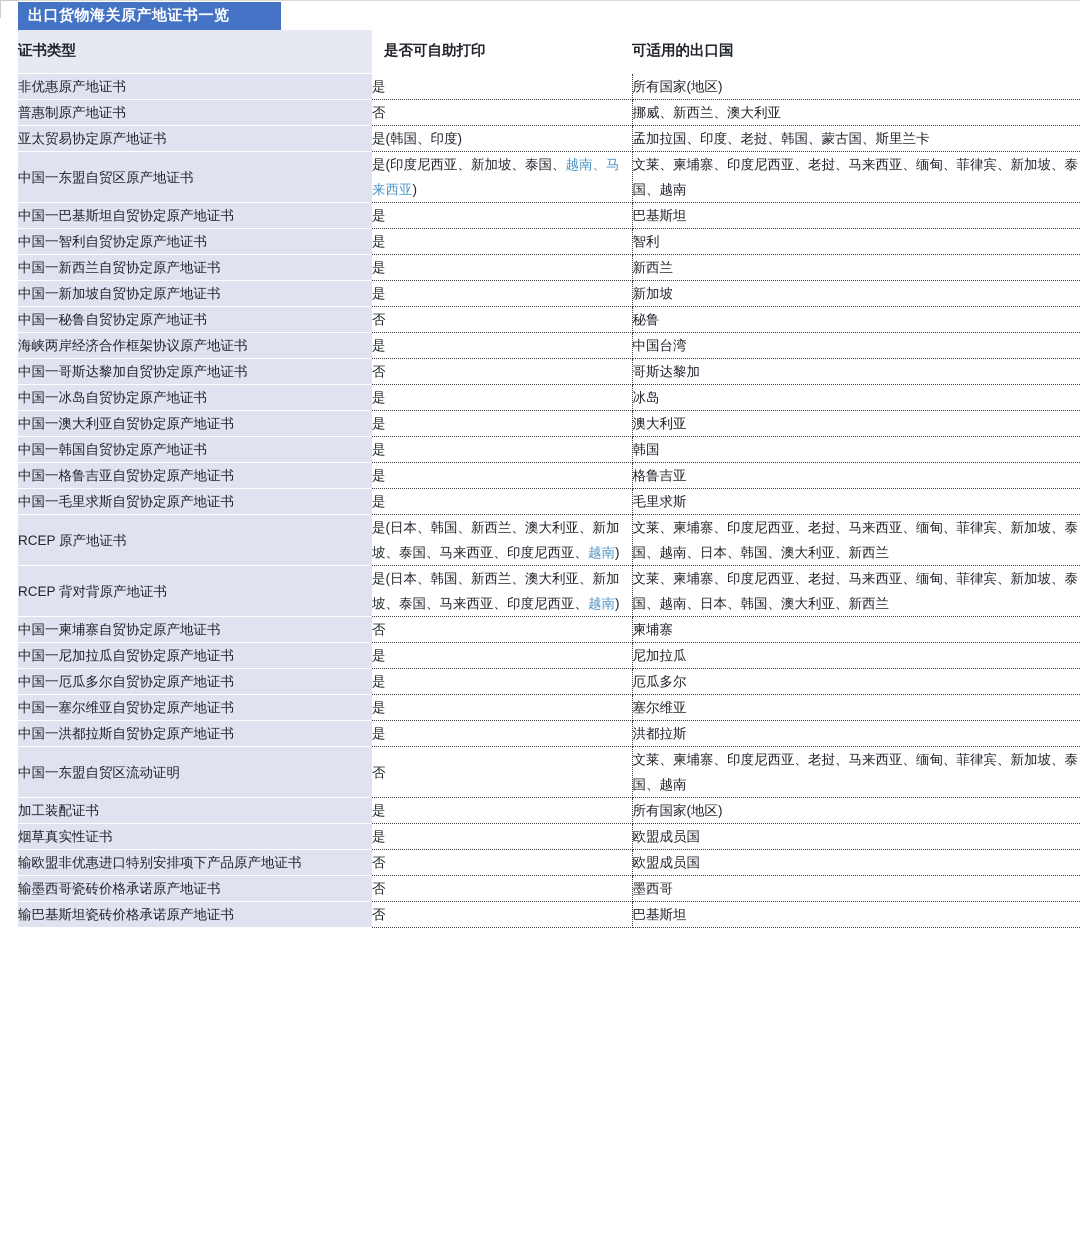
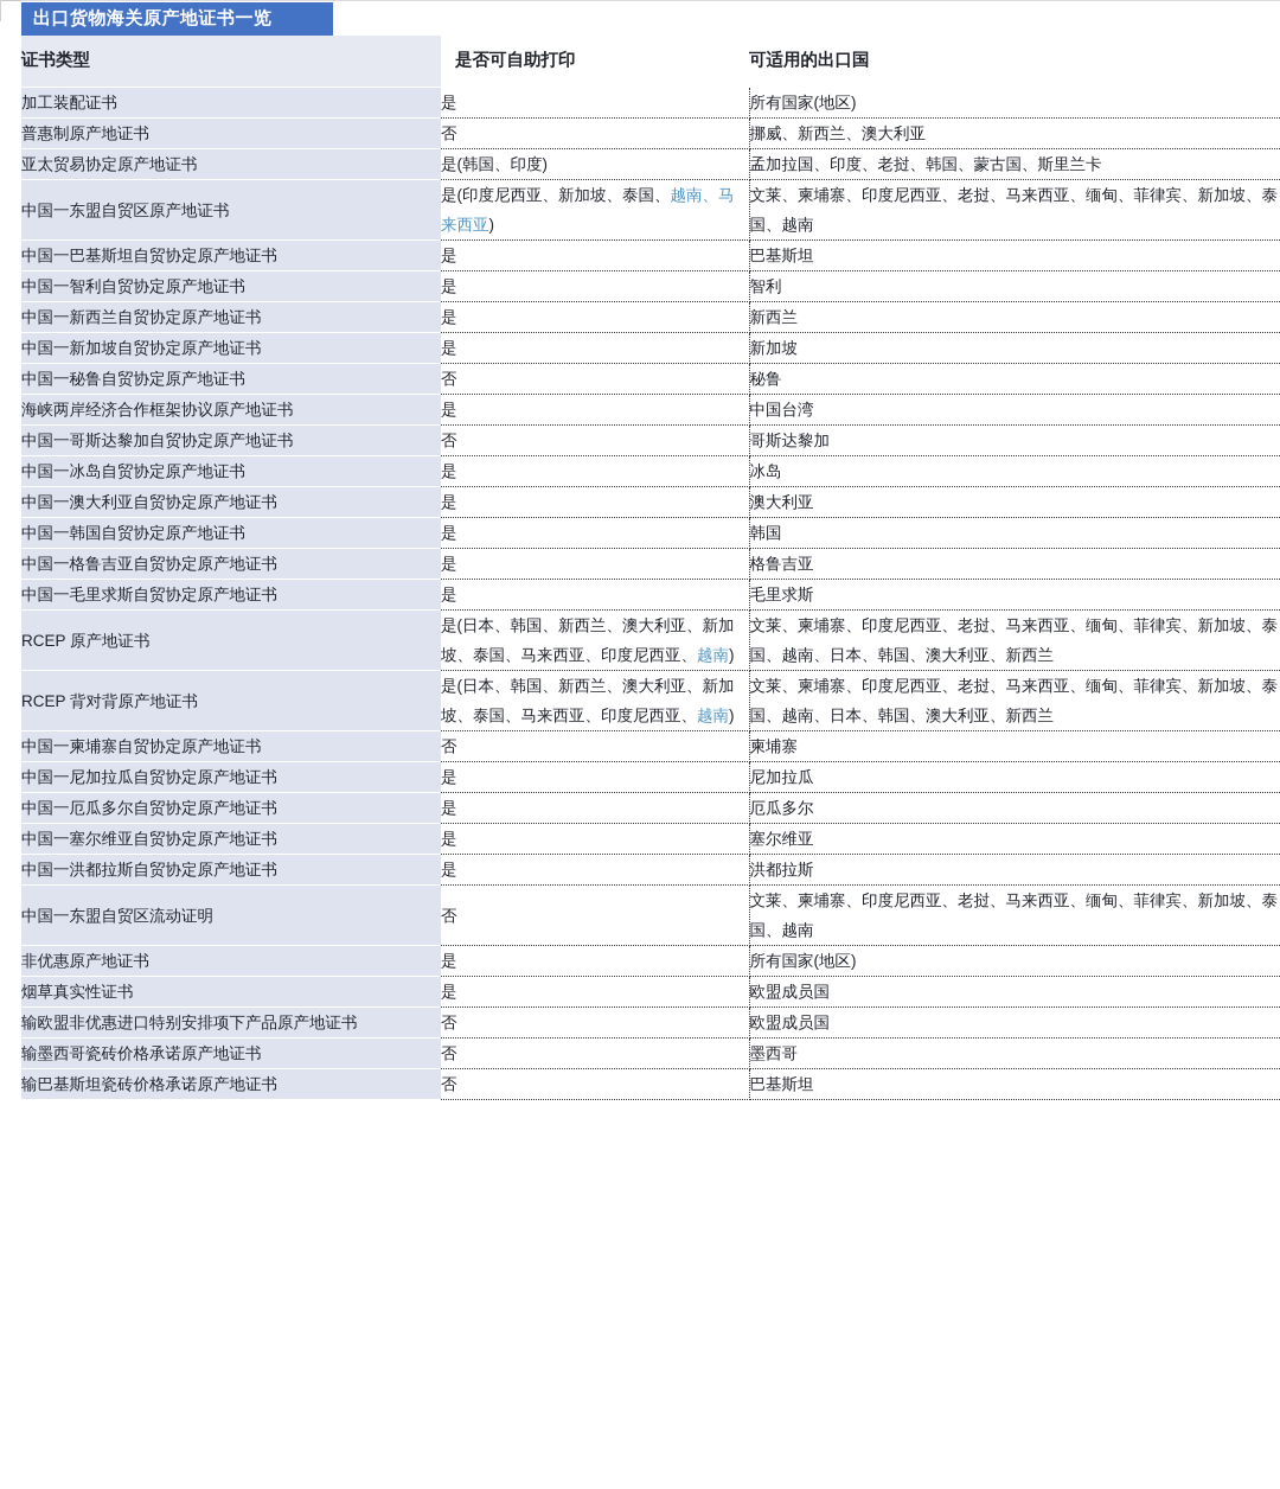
  出口货物海关原产地证书一览
  证书类型	是否可自助打印	可适用的出口国
- 非优惠原产地证书	是	所有国家(地区)
+ 加工装配证书	是	所有国家(地区)
  普惠制原产地证书	否	挪威、新西兰、澳大利亚
  亚太贸易协定原产地证书	是(韩国、印度)	孟加拉国、印度、老挝、韩国、蒙古国、斯里兰卡
  中国一东盟自贸区原产地证书	是(印度尼西亚、新加坡、泰国、越南、马来西亚)	文莱、柬埔寨、印度尼西亚、老挝、马来西亚、缅甸、菲律宾、新加坡、泰国、越南
  中国一巴基斯坦自贸协定原产地证书	是	巴基斯坦
  中国一智利自贸协定原产地证书	是	智利
  中国一新西兰自贸协定原产地证书	是	新西兰
  中国一新加坡自贸协定原产地证书	是	新加坡
  中国一秘鲁自贸协定原产地证书	否	秘鲁
  海峡两岸经济合作框架协议原产地证书	是	中国台湾
  中国一哥斯达黎加自贸协定原产地证书	否	哥斯达黎加
  中国一冰岛自贸协定原产地证书	是	冰岛
  中国一澳大利亚自贸协定原产地证书	是	澳大利亚
  中国一韩国自贸协定原产地证书	是	韩国
  中国一格鲁吉亚自贸协定原产地证书	是	格鲁吉亚
  中国一毛里求斯自贸协定原产地证书	是	毛里求斯
  RCEP 原产地证书	是(日本、韩国、新西兰、澳大利亚、新加坡、泰国、马来西亚、印度尼西亚、越南)	文莱、柬埔寨、印度尼西亚、老挝、马来西亚、缅甸、菲律宾、新加坡、泰国、越南、日本、韩国、澳大利亚、新西兰
  RCEP 背对背原产地证书	是(日本、韩国、新西兰、澳大利亚、新加坡、泰国、马来西亚、印度尼西亚、越南)	文莱、柬埔寨、印度尼西亚、老挝、马来西亚、缅甸、菲律宾、新加坡、泰国、越南、日本、韩国、澳大利亚、新西兰
  中国一柬埔寨自贸协定原产地证书	否	柬埔寨
  中国一尼加拉瓜自贸协定原产地证书	是	尼加拉瓜
  中国一厄瓜多尔自贸协定原产地证书	是	厄瓜多尔
  中国一塞尔维亚自贸协定原产地证书	是	塞尔维亚
  中国一洪都拉斯自贸协定原产地证书	是	洪都拉斯
  中国一东盟自贸区流动证明	否	文莱、柬埔寨、印度尼西亚、老挝、马来西亚、缅甸、菲律宾、新加坡、泰国、越南
- 加工装配证书	是	所有国家(地区)
+ 非优惠原产地证书	是	所有国家(地区)
  烟草真实性证书	是	欧盟成员国
  输欧盟非优惠进口特别安排项下产品原产地证书	否	欧盟成员国
  输墨西哥瓷砖价格承诺原产地证书	否	墨西哥
  输巴基斯坦瓷砖价格承诺原产地证书	否	巴基斯坦
